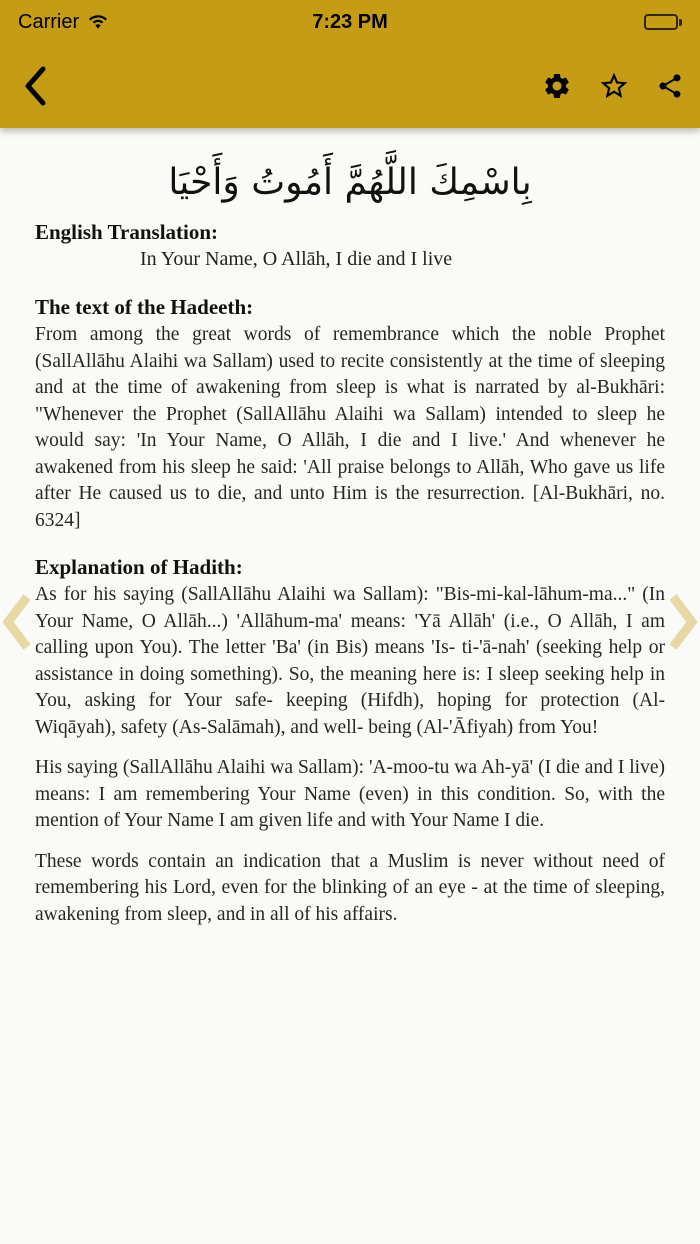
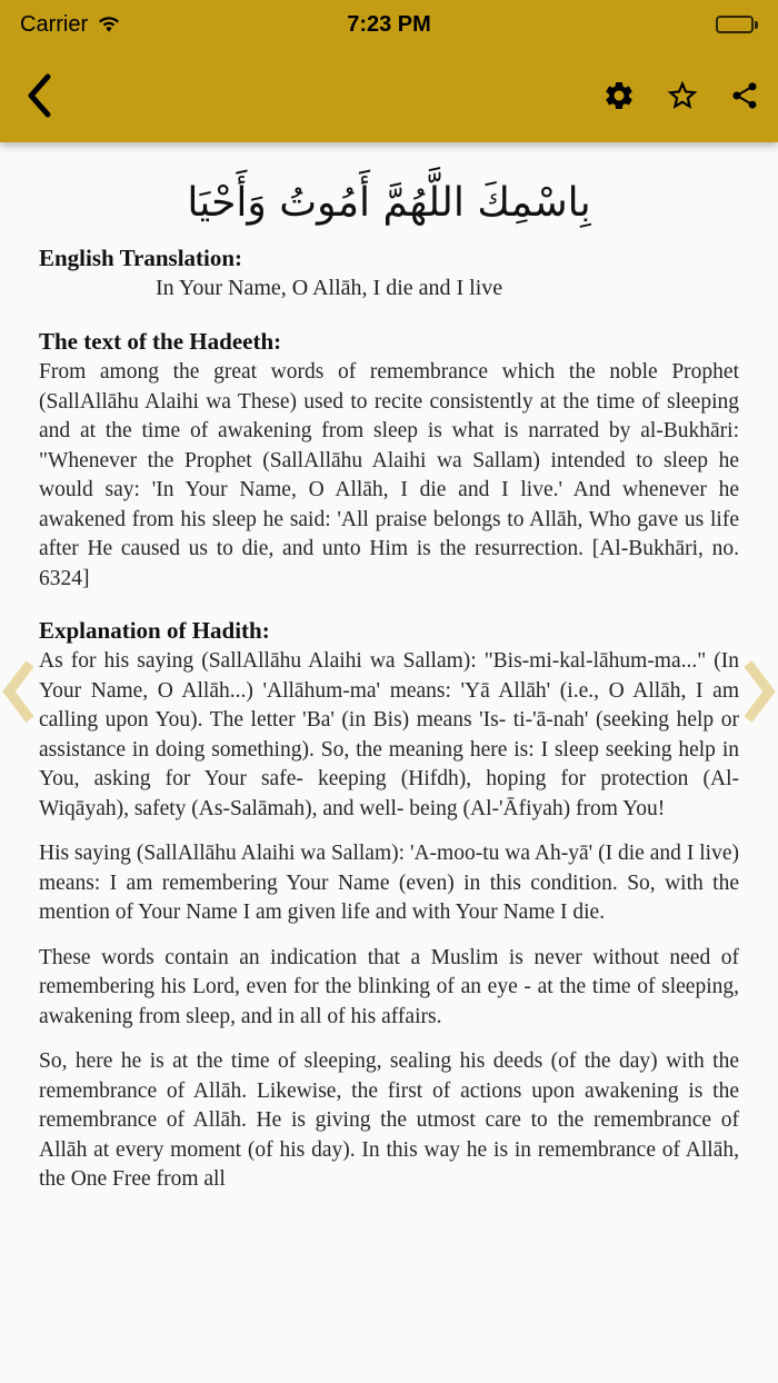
  Carrier
  7:23 PM
  بِاسْمِكَ اللَّهُمَّ أَمُوتُ وَأَحْيَا
  English Translation:
  In Your Name, O Allāh, I die and I live
  The text of the Hadeeth:
- From among the great words of remembrance which the noble Prophet (SallAllāhu Alaihi wa Sallam) used to recite consistently at the time of sleeping and at the time of awakening from sleep is what is narrated by al-Bukhāri: "Whenever the Prophet (SallAllāhu Alaihi wa Sallam) intended to sleep he would say: 'In Your Name, O Allāh, I die and I live.' And whenever he awakened from his sleep he said: 'All praise belongs to Allāh, Who gave us life after He caused us to die, and unto Him is the resurrection. [Al-Bukhāri, no. 6324]
+ From among the great words of remembrance which the noble Prophet (SallAllāhu Alaihi wa These) used to recite consistently at the time of sleeping and at the time of awakening from sleep is what is narrated by al-Bukhāri: "Whenever the Prophet (SallAllāhu Alaihi wa Sallam) intended to sleep he would say: 'In Your Name, O Allāh, I die and I live.' And whenever he awakened from his sleep he said: 'All praise belongs to Allāh, Who gave us life after He caused us to die, and unto Him is the resurrection. [Al-Bukhāri, no. 6324]
  Explanation of Hadith:
  As for his saying (SallAllāhu Alaihi wa Sallam): "Bis-mi-kal-lāhum-ma..." (In Your Name, O Allāh...) 'Allāhum-ma' means: 'Yā Allāh' (i.e., O Allāh, I am calling upon You). The letter 'Ba' (in Bis) means 'Is- ti-'ā-nah' (seeking help or assistance in doing something). So, the meaning here is: I sleep seeking help in You, asking for Your safe- keeping (Hifdh), hoping for protection (Al- Wiqāyah), safety (As-Salāmah), and well- being (Al-'Āfiyah) from You!
  His saying (SallAllāhu Alaihi wa Sallam): 'A-moo-tu wa Ah-yā' (I die and I live) means: I am remembering Your Name (even) in this condition. So, with the mention of Your Name I am given life and with Your Name I die.
  These words contain an indication that a Muslim is never without need of remembering his Lord, even for the blinking of an eye - at the time of sleeping, awakening from sleep, and in all of his affairs.
+ So, here he is at the time of sleeping, sealing his deeds (of the day) with the remembrance of Allāh. Likewise, the first of actions upon awakening is the remembrance of Allāh. He is giving the utmost care to the remembrance of Allāh at every moment (of his day). In this way he is in remembrance of Allāh, the One Free from all
